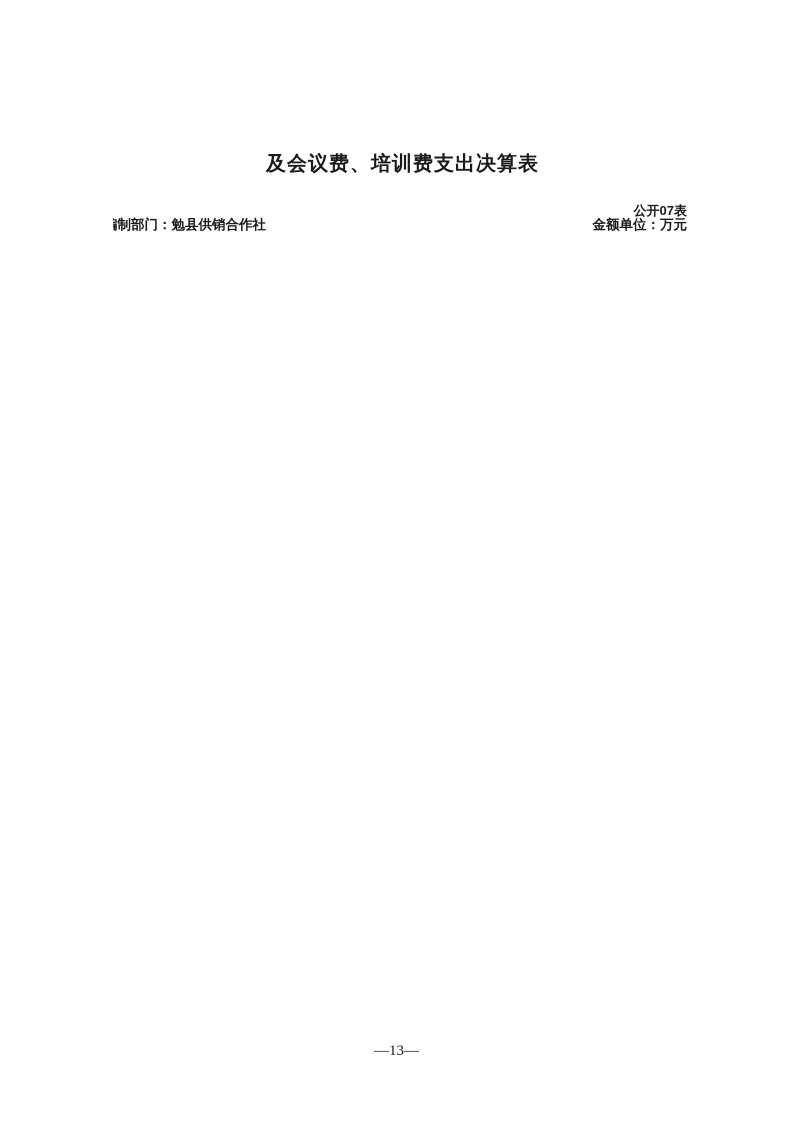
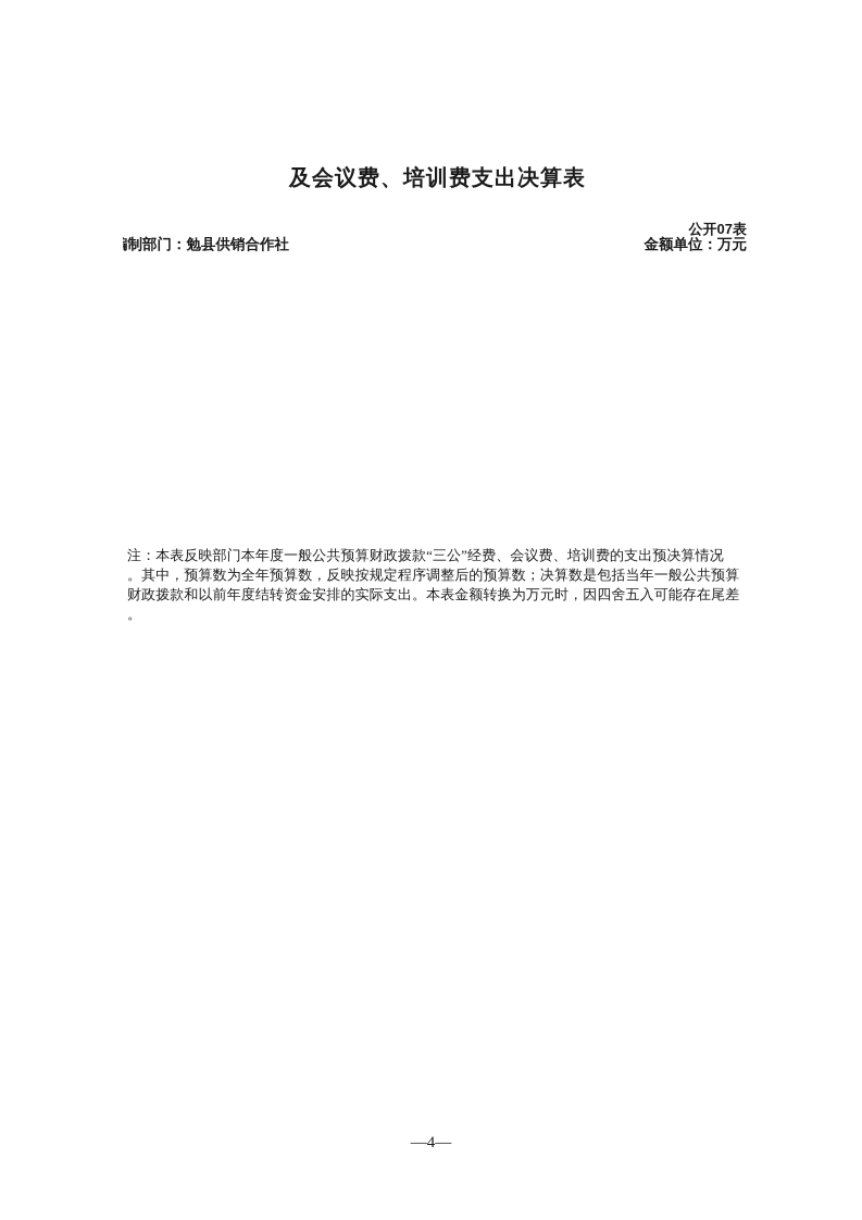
  及会议费、培训费支出决算表
  公开07表
  制部门：勉县供销合作社
  金额单位：万元
+ 注：本表反映部门本年度一般公共预算财政拨款“三公”经费、会议费、培训费的支出预决算情况
+ 。其中，预算数为全年预算数，反映按规定程序调整后的预算数；决算数是包括当年一般公共预算
+ 财政拨款和以前年度结转资金安排的实际支出。本表金额转换为万元时，因四舍五入可能存在尾差
+ 。
- —13—
+ —4—
